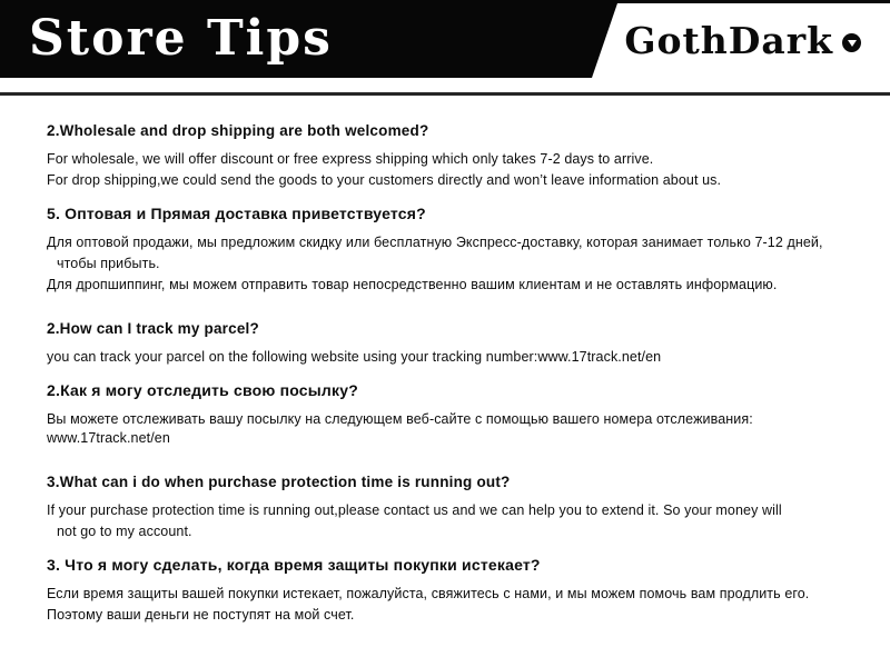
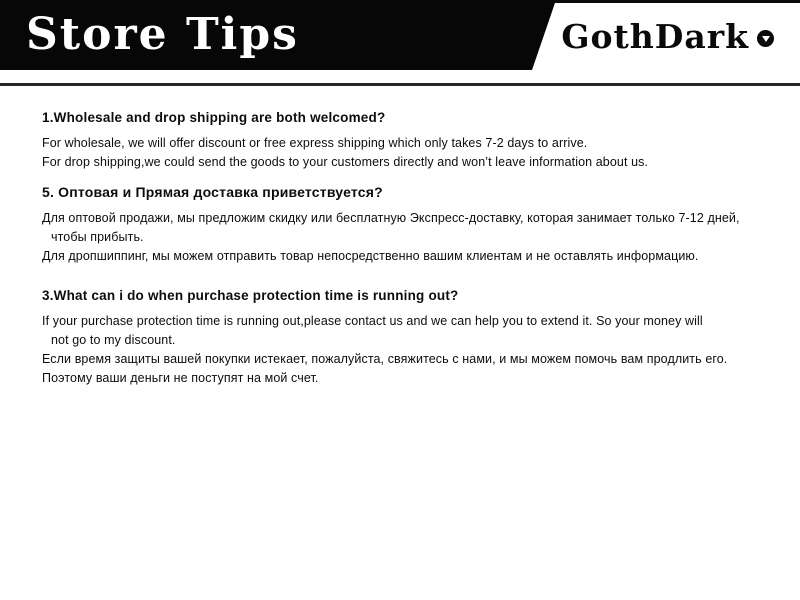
  Store Tips
  GothDark
- 2.Wholesale and drop shipping are both welcomed?
+ 1.Wholesale and drop shipping are both welcomed?
  For wholesale, we will offer discount or free express shipping which only takes 7-2 days to arrive.
  For drop shipping,we could send the goods to your customers directly and won’t leave information about us.
  5. Оптовая и Прямая доставка приветствуется?
  Для оптовой продажи, мы предложим скидку или бесплатную Экспресс-доставку, которая занимает только 7-12 дней,
  чтобы прибыть.
  Для дропшиппинг, мы можем отправить товар непосредственно вашим клиентам и не оставлять информацию.
- 2.How can I track my parcel?
- you can track your parcel on the following website using your tracking number:www.17track.net/en
- 2.Как я могу отследить свою посылку?
- Вы можете отслеживать вашу посылку на следующем веб-сайте с помощью вашего номера отслеживания: www.17track.net/en
  3.What can i do when purchase protection time is running out?
  If your purchase protection time is running out,please contact us and we can help you to extend it. So your money will
- not go to my account.
+ not go to my discount.
- 3. Что я могу сделать, когда время защиты покупки истекает?
  Если время защиты вашей покупки истекает, пожалуйста, свяжитесь с нами, и мы можем помочь вам продлить его.
  Поэтому ваши деньги не поступят на мой счет.
